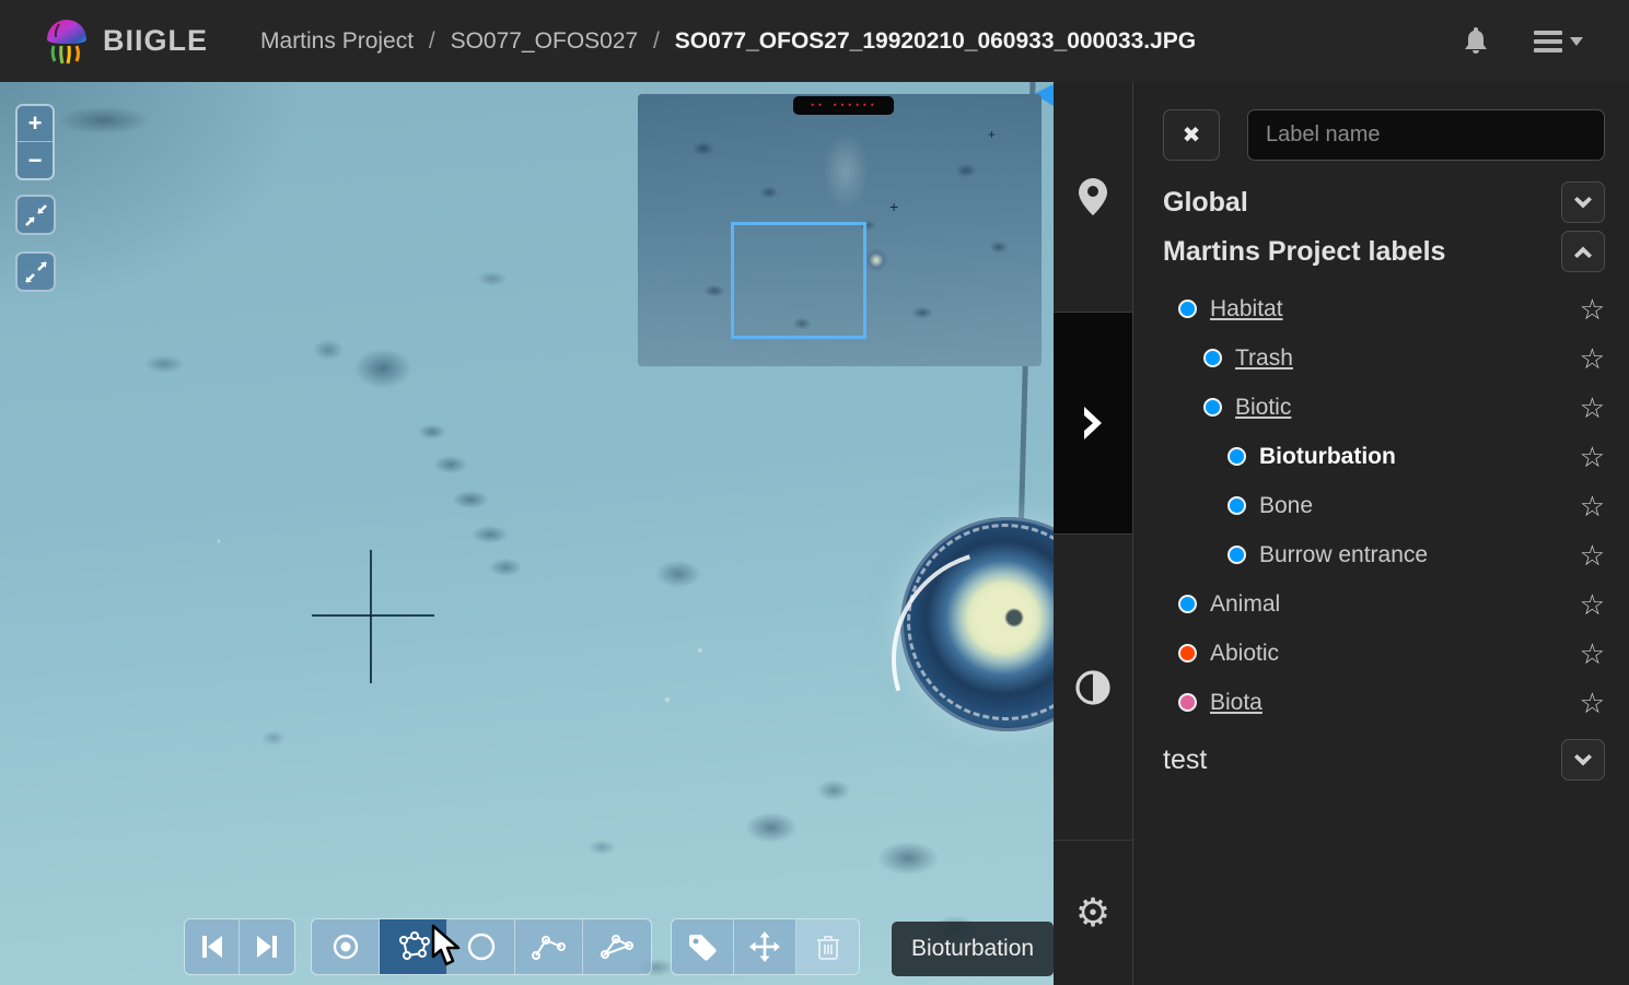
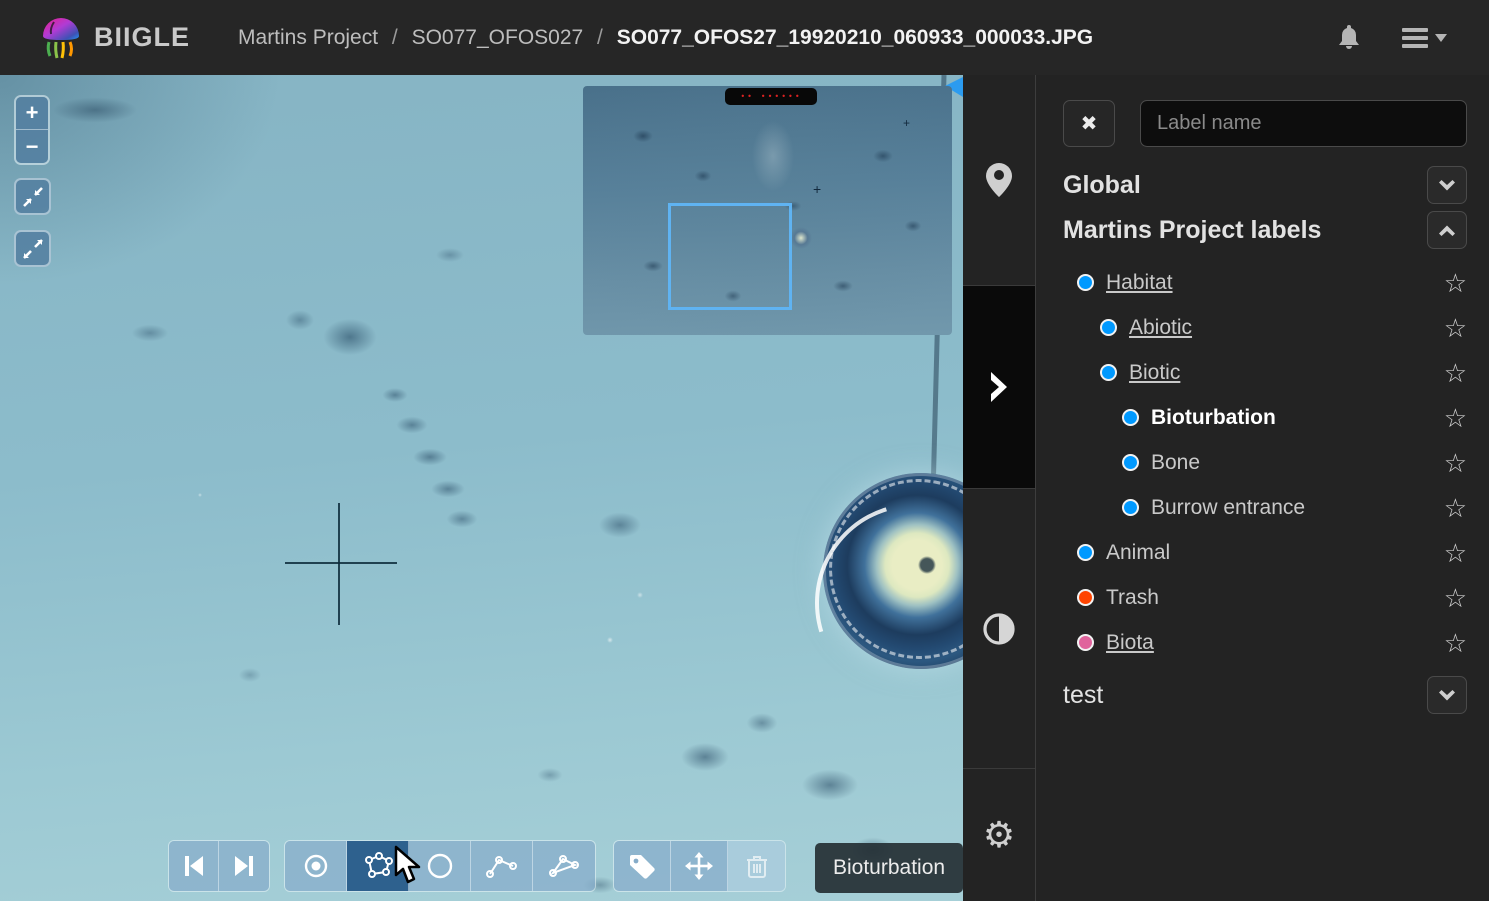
  BIIGLE
  Martins Project / SO077_OFOS027 / SO077_OFOS27_19920210_060933_000033.JPG
  +
  −
  •• ••••••
  +
  +
  Bioturbation
  ⚙
  ✖
  Label name
  Global
  Martins Project labels
  Habitat
  ☆
- Trash
+ Abiotic
  ☆
  Biotic
  ☆
  Bioturbation
  ☆
  Bone
  ☆
  Burrow entrance
  ☆
  Animal
  ☆
- Abiotic
+ Trash
  ☆
  Biota
  ☆
  test
